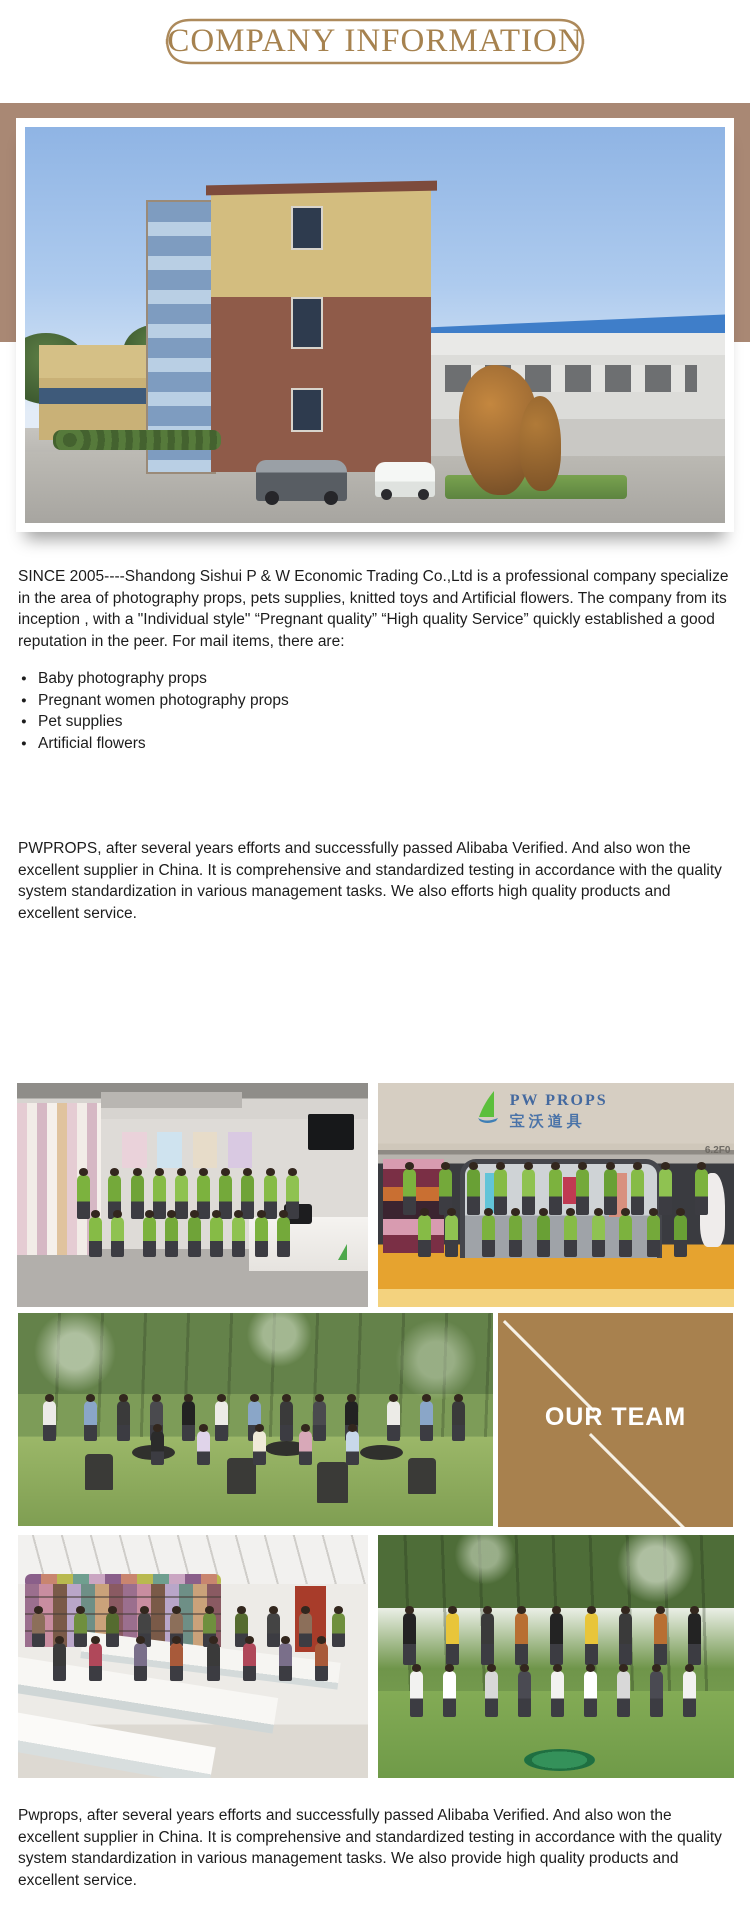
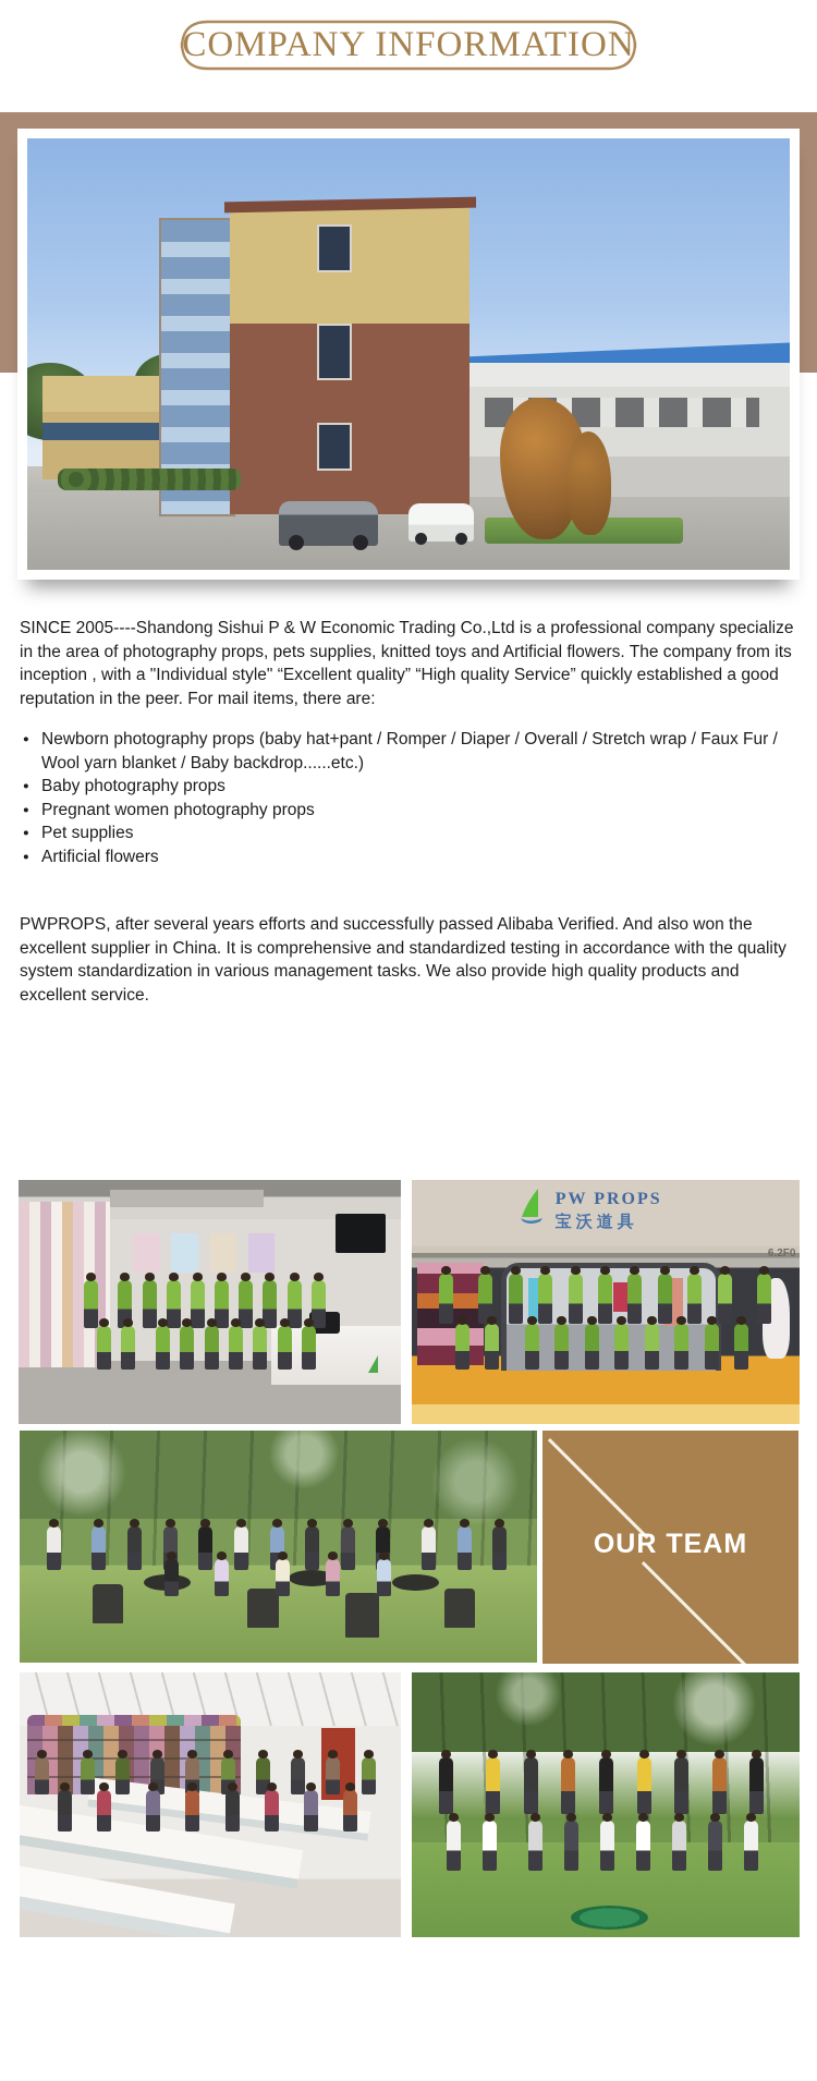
  COMPANY INFORMATION
- SINCE 2005----Shandong Sishui P & W Economic Trading Co.,Ltd is a professional company specialize in the area of photography props, pets supplies, knitted toys and Artificial flowers. The company from its inception , with a "Individual style" “Pregnant quality” “High quality Service” quickly established a good reputation in the peer. For mail items, there are:
+ SINCE 2005----Shandong Sishui P & W Economic Trading Co.,Ltd is a professional company specialize in the area of photography props, pets supplies, knitted toys and Artificial flowers. The company from its inception , with a "Individual style" “Excellent quality” “High quality Service” quickly established a good reputation in the peer. For mail items, there are:
+ Newborn photography props (baby hat+pant / Romper / Diaper / Overall / Stretch wrap / Faux Fur / Wool yarn blanket / Baby backdrop......etc.)
  Baby photography props
  Pregnant women photography props
  Pet supplies
  Artificial flowers
- PWPROPS, after several years efforts and successfully passed Alibaba Verified. And also won the excellent supplier in China. It is comprehensive and standardized testing in accordance with the quality system standardization in various management tasks. We also efforts high quality products and excellent service.
+ PWPROPS, after several years efforts and successfully passed Alibaba Verified. And also won the excellent supplier in China. It is comprehensive and standardized testing in accordance with the quality system standardization in various management tasks. We also provide high quality products and excellent service.
  PW PROPS
  宝沃道具
  6.2F0
  OUR TEAM
- Pwprops, after several years efforts and successfully passed Alibaba Verified. And also won the excellent supplier in China. It is comprehensive and standardized testing in accordance with the quality system standardization in various management tasks. We also provide high quality products and excellent service.
